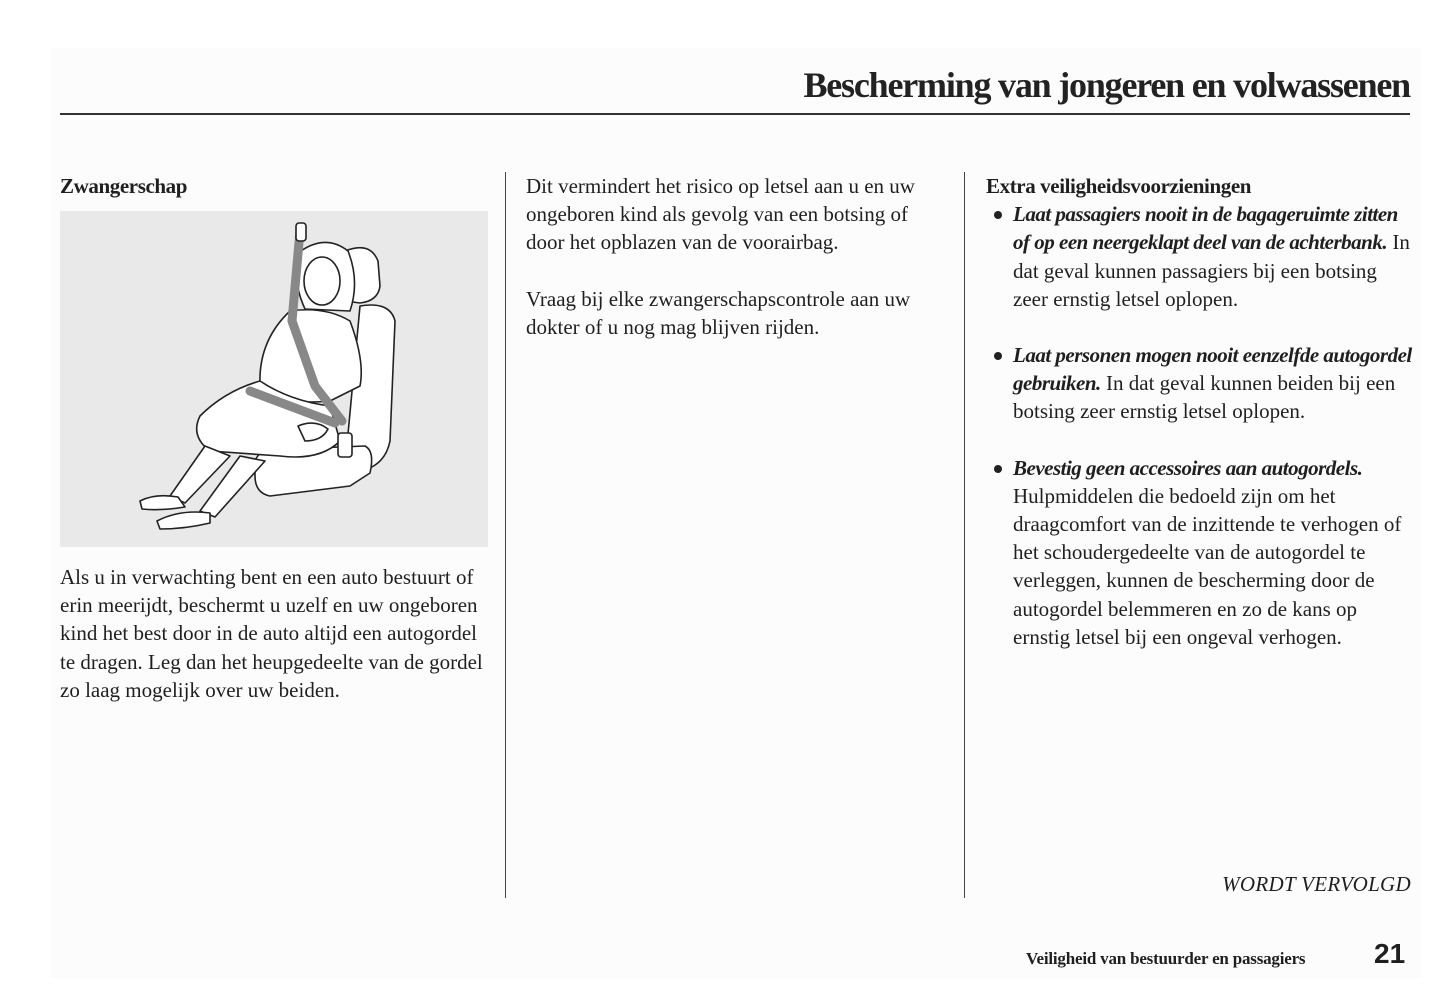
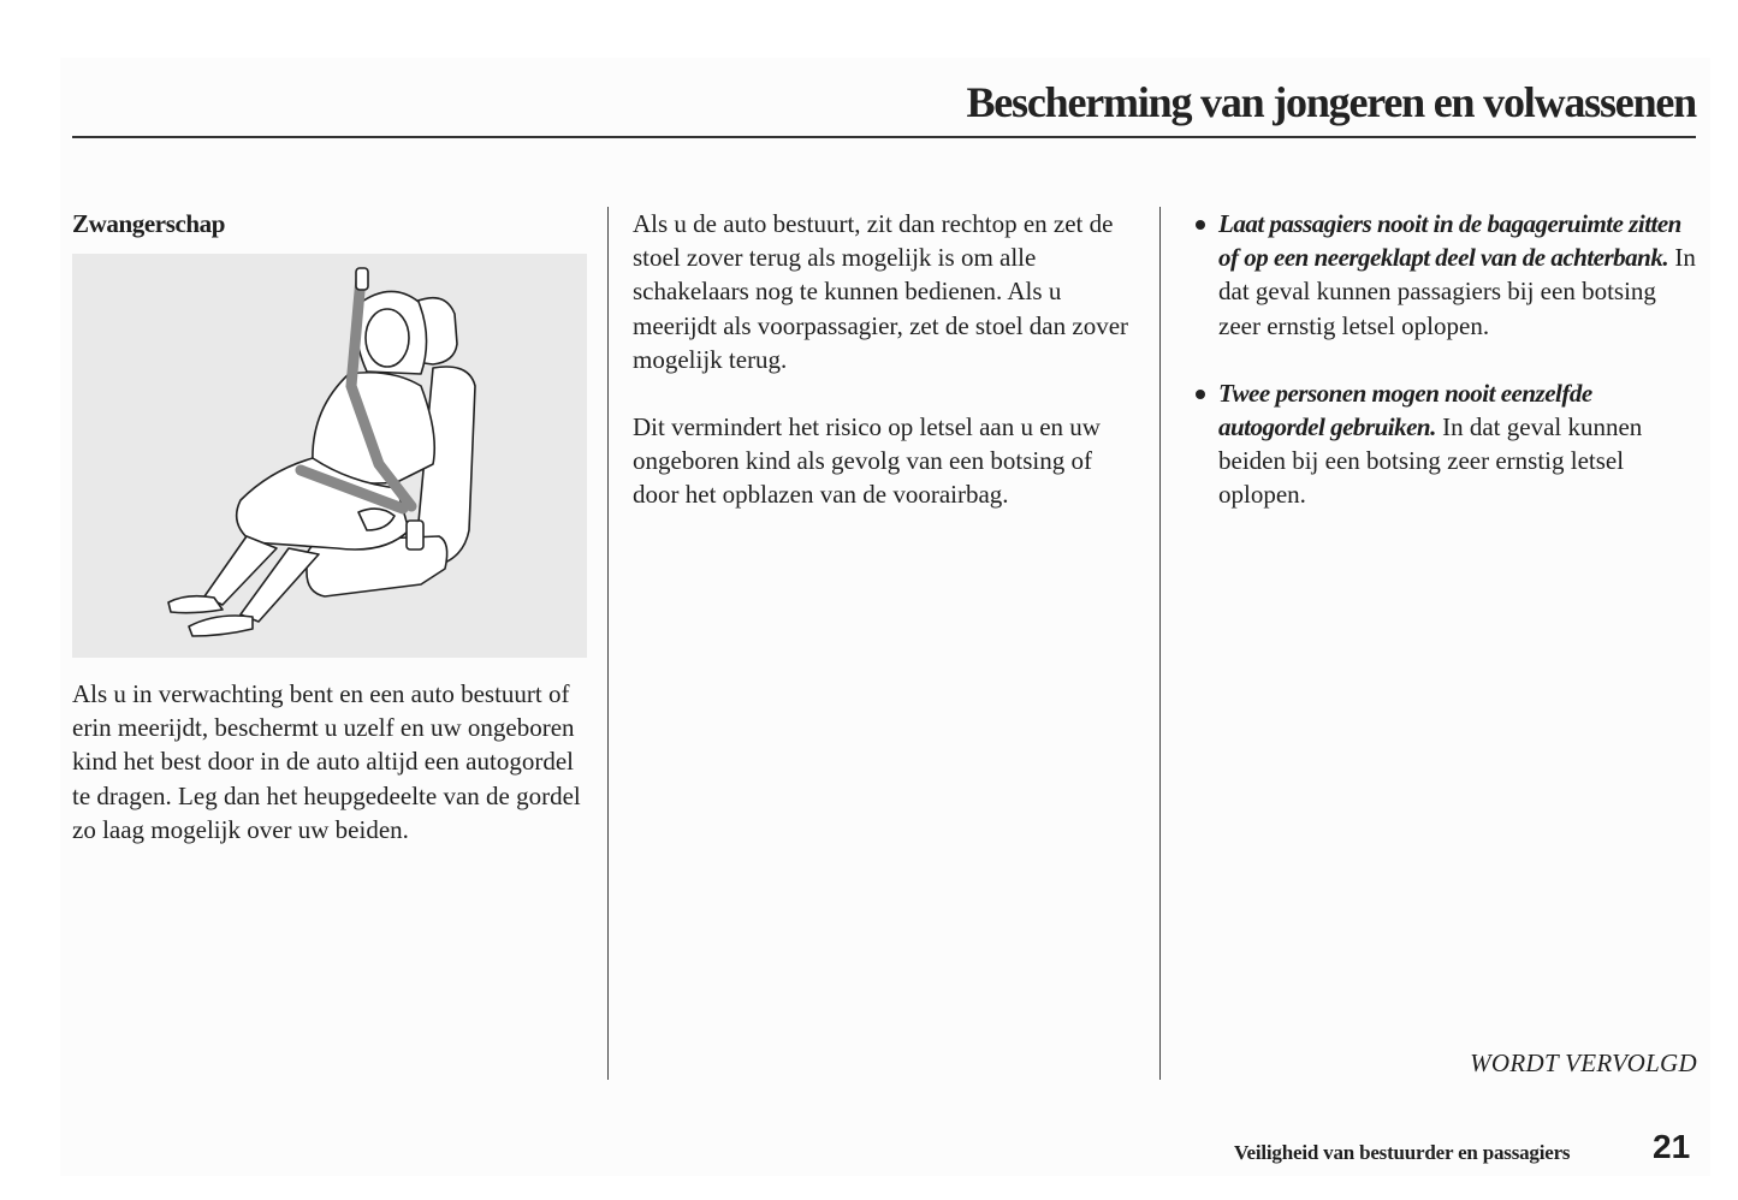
  Bescherming van jongeren en volwassenen
  Zwangerschap
  Als u in verwachting bent en een auto bestuurt of erin meerijdt, beschermt u uzelf en uw ongeboren kind het best door in de auto altijd een autogordel te dragen. Leg dan het heupgedeelte van de gordel zo laag mogelijk over uw beiden.
+ Als u de auto bestuurt, zit dan rechtop en zet de stoel zover terug als mogelijk is om alle schakelaars nog te kunnen bedienen. Als u meerijdt als voorpassagier, zet de stoel dan zover mogelijk terug.
  Dit vermindert het risico op letsel aan u en uw ongeboren kind als gevolg van een botsing of door het opblazen van de voorairbag.
- Vraag bij elke zwangerschapscontrole aan uw dokter of u nog mag blijven rijden.
- Extra veiligheidsvoorzieningen
  Laat passagiers nooit in de bagageruimte zitten of op een neergeklapt deel van de achterbank. In dat geval kunnen passagiers bij een botsing zeer ernstig letsel oplopen.
- Laat personen mogen nooit eenzelfde autogordel gebruiken. In dat geval kunnen beiden bij een botsing zeer ernstig letsel oplopen.
+ Twee personen mogen nooit eenzelfde autogordel gebruiken. In dat geval kunnen beiden bij een botsing zeer ernstig letsel oplopen.
- Bevestig geen accessoires aan autogordels. Hulpmiddelen die bedoeld zijn om het draagcomfort van de inzittende te verhogen of het schoudergedeelte van de autogordel te verleggen, kunnen de bescherming door de autogordel belemmeren en zo de kans op ernstig letsel bij een ongeval verhogen.
  WORDT VERVOLGD
  Veiligheid van bestuurder en passagiers
  21
